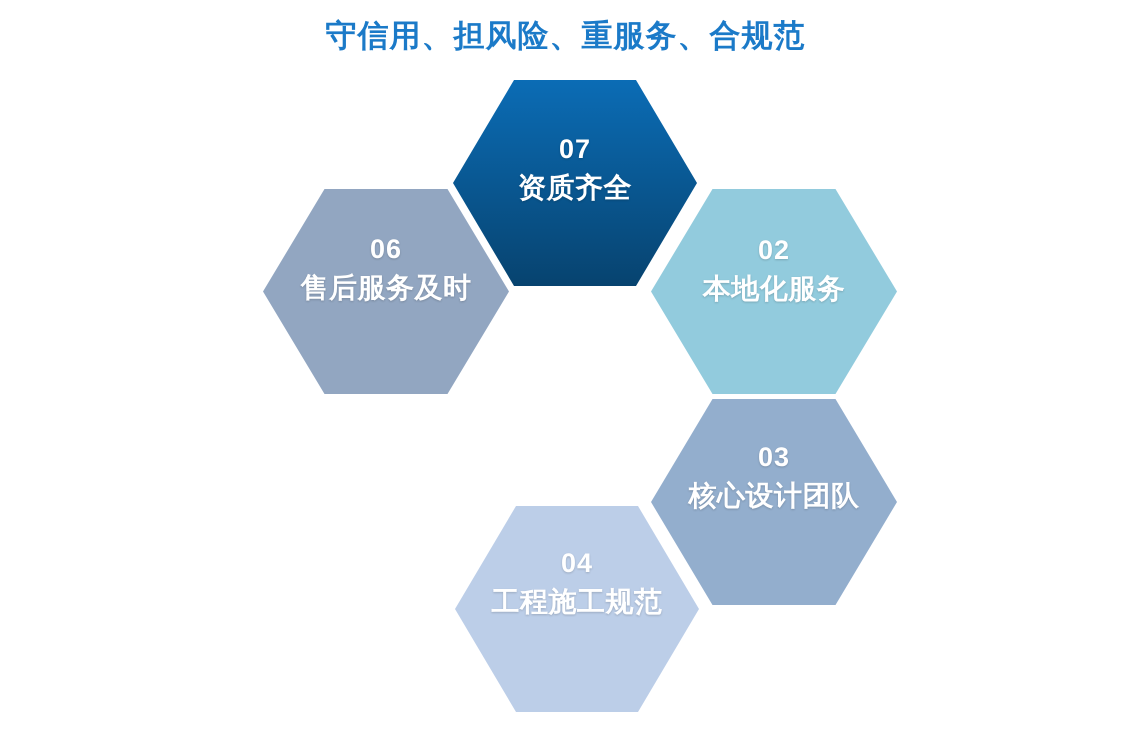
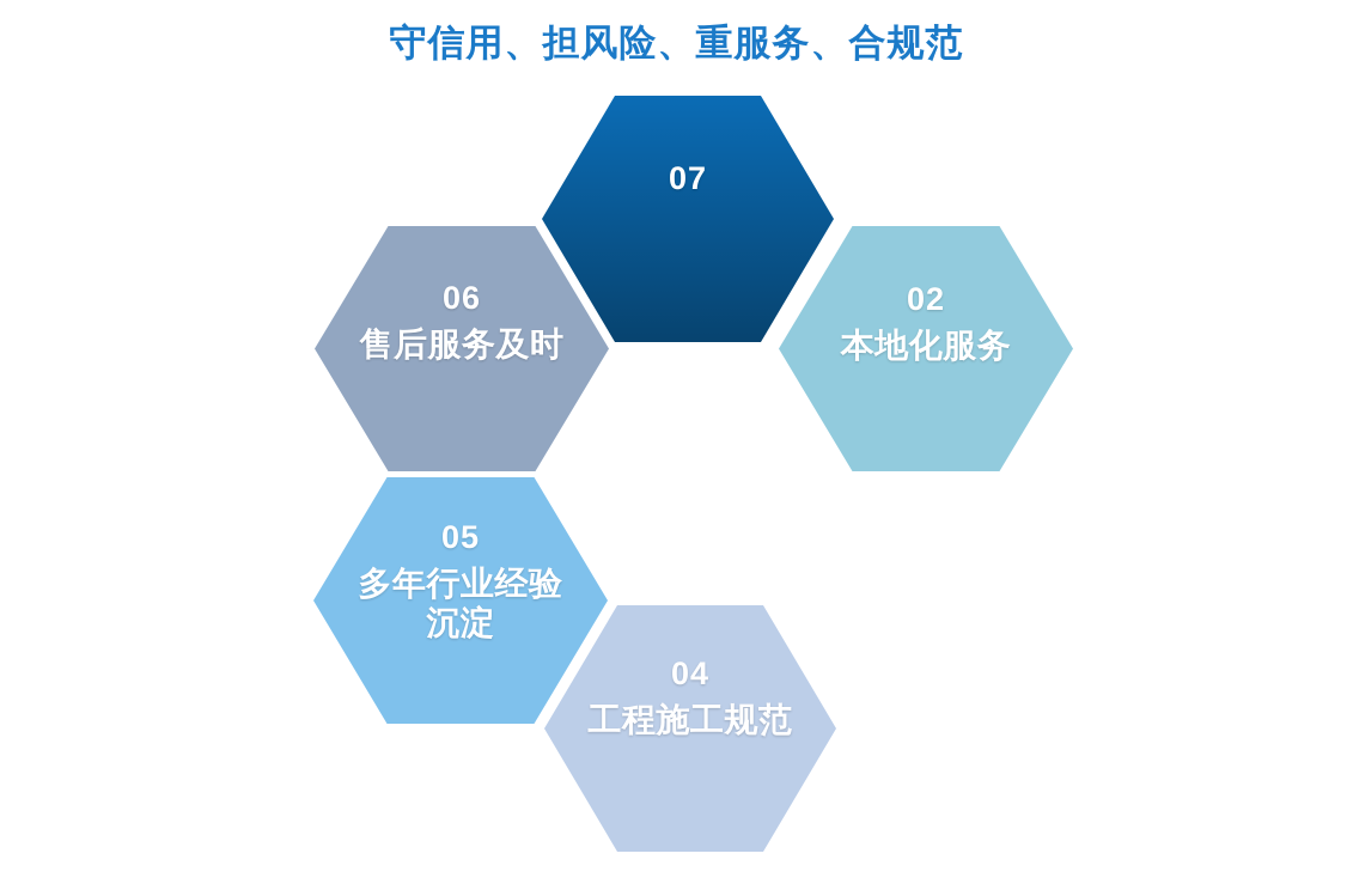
  守信用、担风险、重服务、合规范
  07
- 资质齐全
  02
  本地化服务
- 03
- 核心设计团队
  04
  工程施工规范
+ 05
+ 多年行业经验沉淀
  06
  售后服务及时
